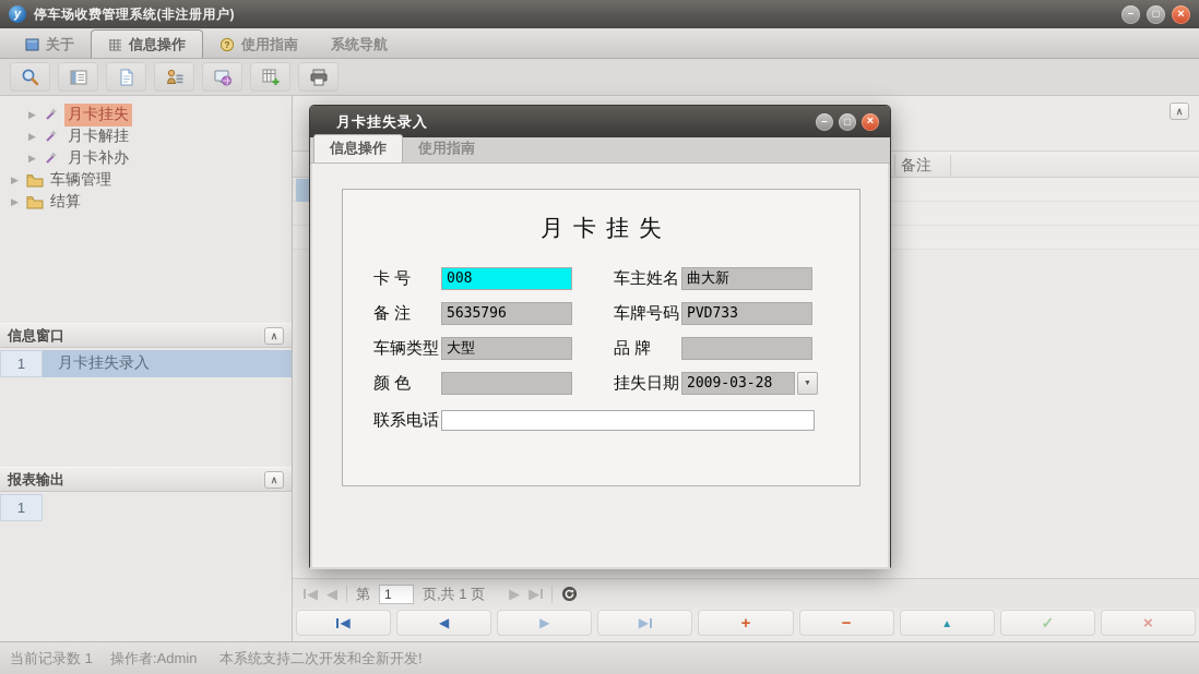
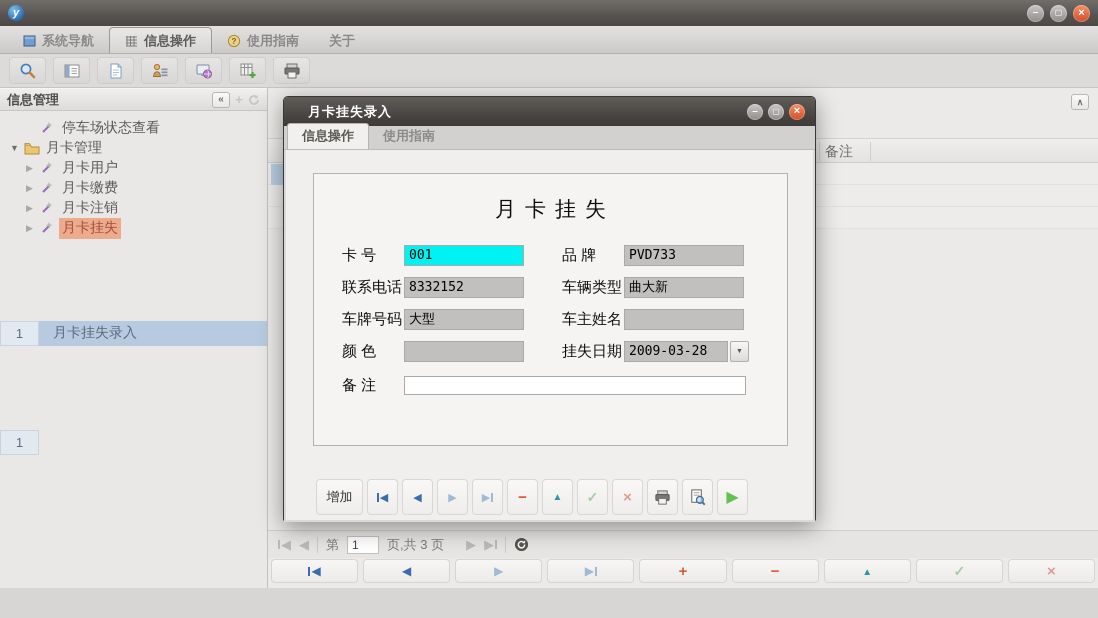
  y
- 停车场收费管理系统(非注册用户)
- 关于
+ 系统导航
  信息操作
  ?
  使用指南
- 系统导航
+ 关于
+ 信息管理
+ +
+ 停车场状态查看
+ 月卡管理
+ 月卡用户
+ 月卡缴费
+ 月卡注销
  月卡挂失
- 月卡解挂
- 月卡补办
- 车辆管理
- 结算
- 信息窗口
  1
  月卡挂失录入
- 报表输出
  1
  备注
  第
  1
- 页,共 1 页
+ 页,共 3 页
- 当前记录数 1
- 操作者:Admin
- 本系统支持二次开发和全新开发!
  月卡挂失录入
  信息操作
  使用指南
  月卡挂失
  卡 号
- 008
+ 001
- 车主姓名
+ 品 牌
- 曲大新
+ PVD733
- 备 注
+ 联系电话
- 5635796
+ 8332152
- 车牌号码
+ 车辆类型
- PVD733
+ 曲大新
- 车辆类型
+ 车牌号码
  大型
- 品 牌
+ 车主姓名
  颜 色
  挂失日期
  2009-03-28
- 联系电话
+ 备 注
+ 增加
